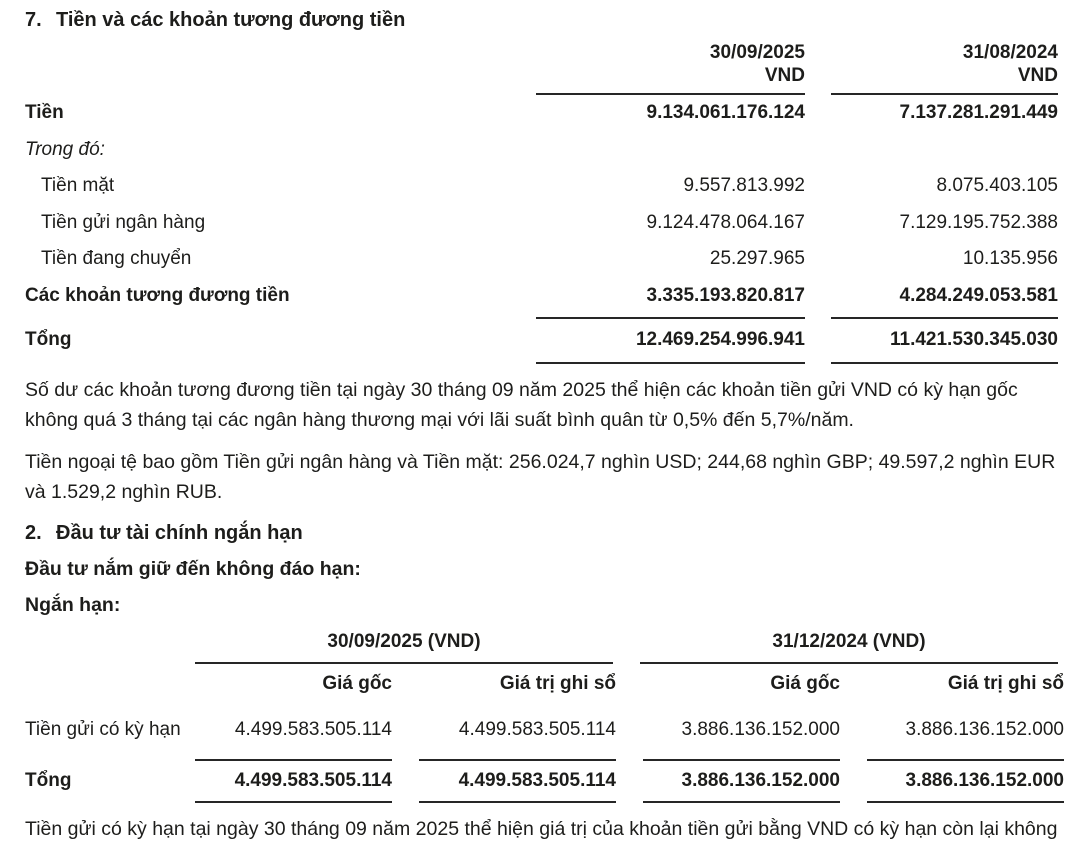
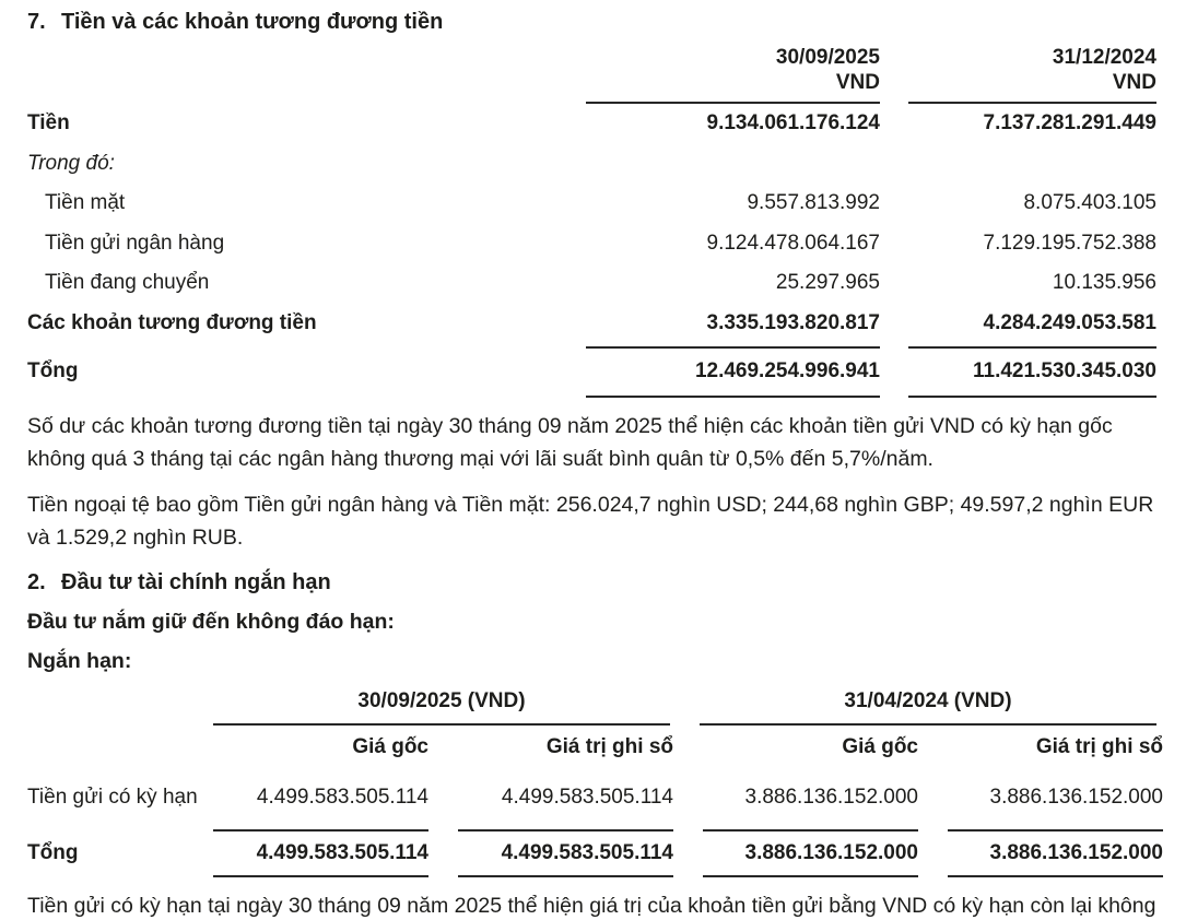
  7.
  Tiền và các khoản tương đương tiền
  30/09/2025
  VND
- 31/08/2024
+ 31/12/2024
  VND
  Tiền
  9.134.061.176.124
  7.137.281.291.449
  Trong đó:
  Tiền mặt
  9.557.813.992
  8.075.403.105
  Tiền gửi ngân hàng
  9.124.478.064.167
  7.129.195.752.388
  Tiền đang chuyển
  25.297.965
  10.135.956
  Các khoản tương đương tiền
  3.335.193.820.817
  4.284.249.053.581
  Tổng
  12.469.254.996.941
  11.421.530.345.030
  Số dư các khoản tương đương tiền tại ngày 30 tháng 09 năm 2025 thể hiện các khoản tiền gửi VND có kỳ hạn gốc không quá 3 tháng tại các ngân hàng thương mại với lãi suất bình quân từ 0,5% đến 5,7%/năm.
  Tiền ngoại tệ bao gồm Tiền gửi ngân hàng và Tiền mặt: 256.024,7 nghìn USD; 244,68 nghìn GBP; 49.597,2 nghìn EUR và 1.529,2 nghìn RUB.
  2.
  Đầu tư tài chính ngắn hạn
  Đầu tư nắm giữ đến không đáo hạn:
  Ngắn hạn:
  30/09/2025 (VND)
- 31/12/2024 (VND)
+ 31/04/2024 (VND)
  Giá gốc
  Giá trị ghi sổ
  Giá gốc
  Giá trị ghi sổ
  Tiền gửi có kỳ hạn
  4.499.583.505.114
  4.499.583.505.114
  3.886.136.152.000
  3.886.136.152.000
  Tổng
  4.499.583.505.114
  4.499.583.505.114
  3.886.136.152.000
  3.886.136.152.000
